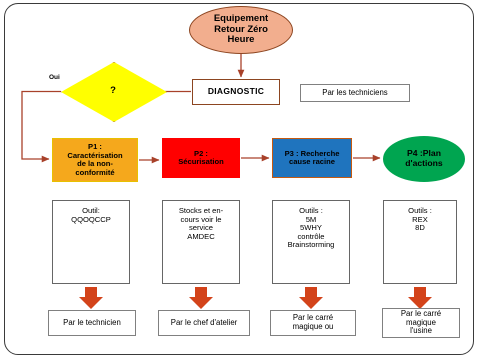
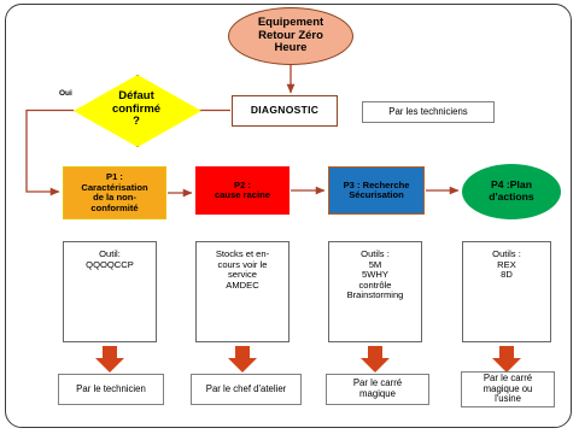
  Equipement
  Retour Zéro
  Heure
+ Défaut
+ confirmé
  ?
  DIAGNOSTIC
  Par les techniciens
  P1 :
  Caractérisation
  de la non-
  conformité
  P2 :
- Sécurisation
+ cause racine
  P3 : Recherche
- cause racine
+ Sécurisation
  P4 :Plan
  d'actions
  Outil:
  QQOQCCP
  Stocks et en-
  cours voir le
  service
  AMDEC
  Outils :
  5M
  5WHY
  contrôle
  Brainstorming
  Outils :
  REX
  8D
  Par le technicien
  Par le chef d'atelier
  Par le carré
- magique ou
+ magique
  Par le carré
- magique
+ magique ou
  l'usine
